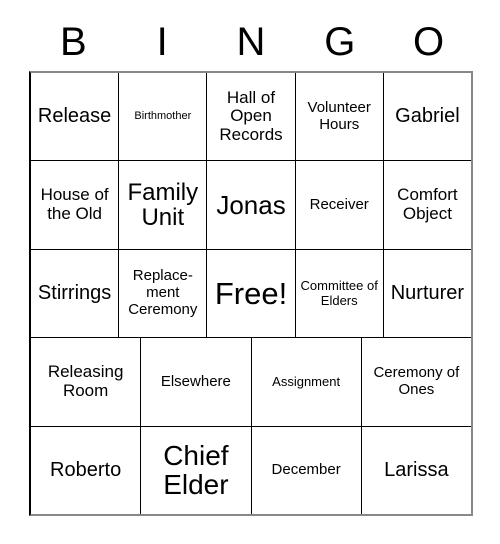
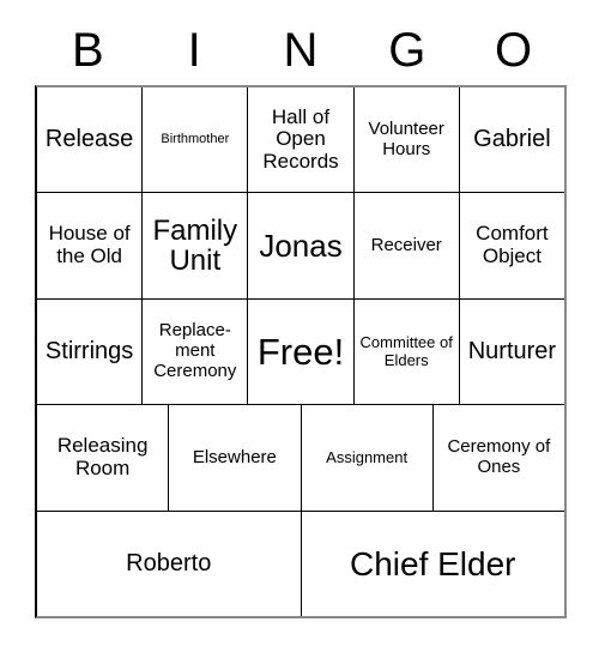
  B
  I
  N
  G
  O
  Release
  Birthmother
  Hall of Open Records
  Volunteer Hours
  Gabriel
  House of the Old
  Family Unit
  Jonas
  Receiver
  Comfort Object
  Stirrings
  Replace-ment Ceremony
  Free!
  Committee of Elders
  Nurturer
  Releasing Room
  Elsewhere
  Assignment
  Ceremony of Ones
  Roberto
  Chief Elder
- December
- Larissa
